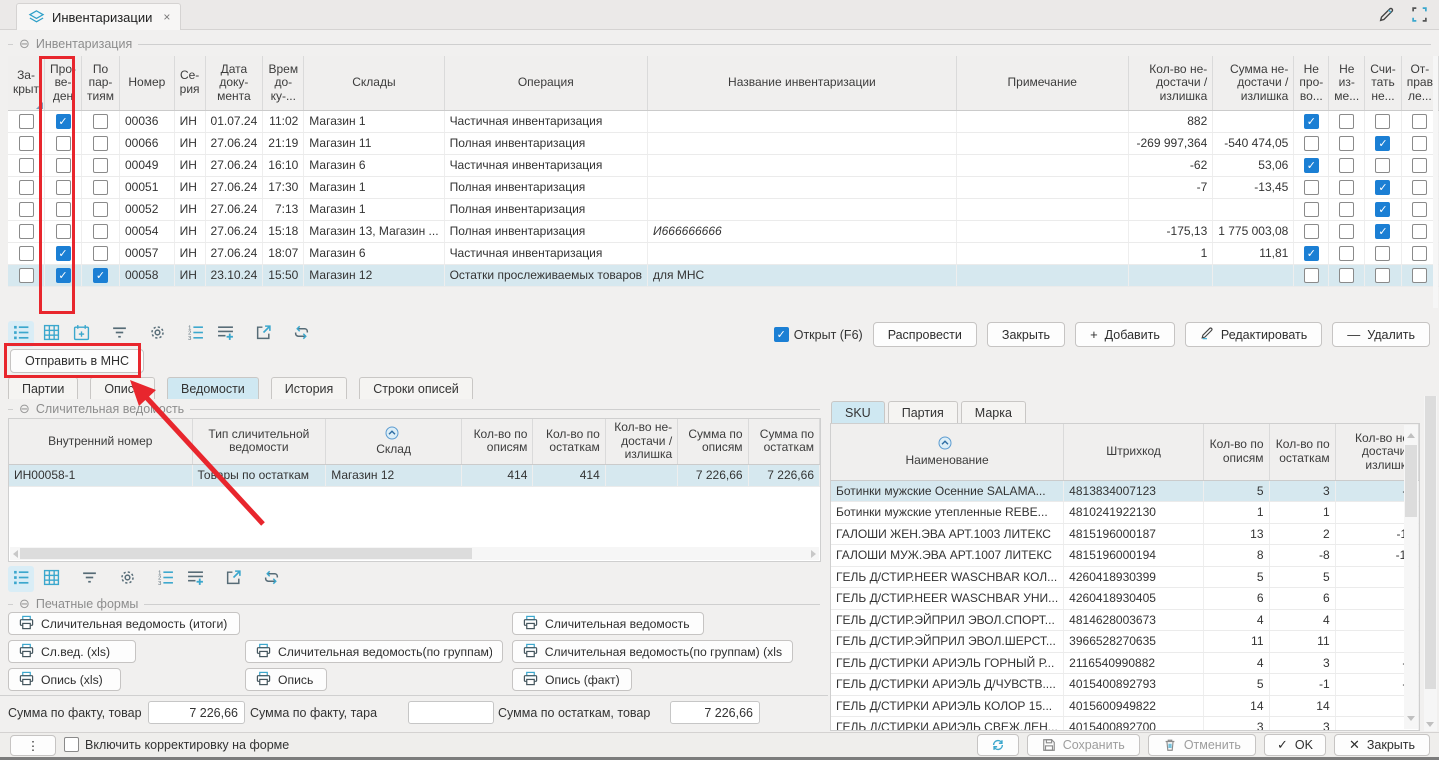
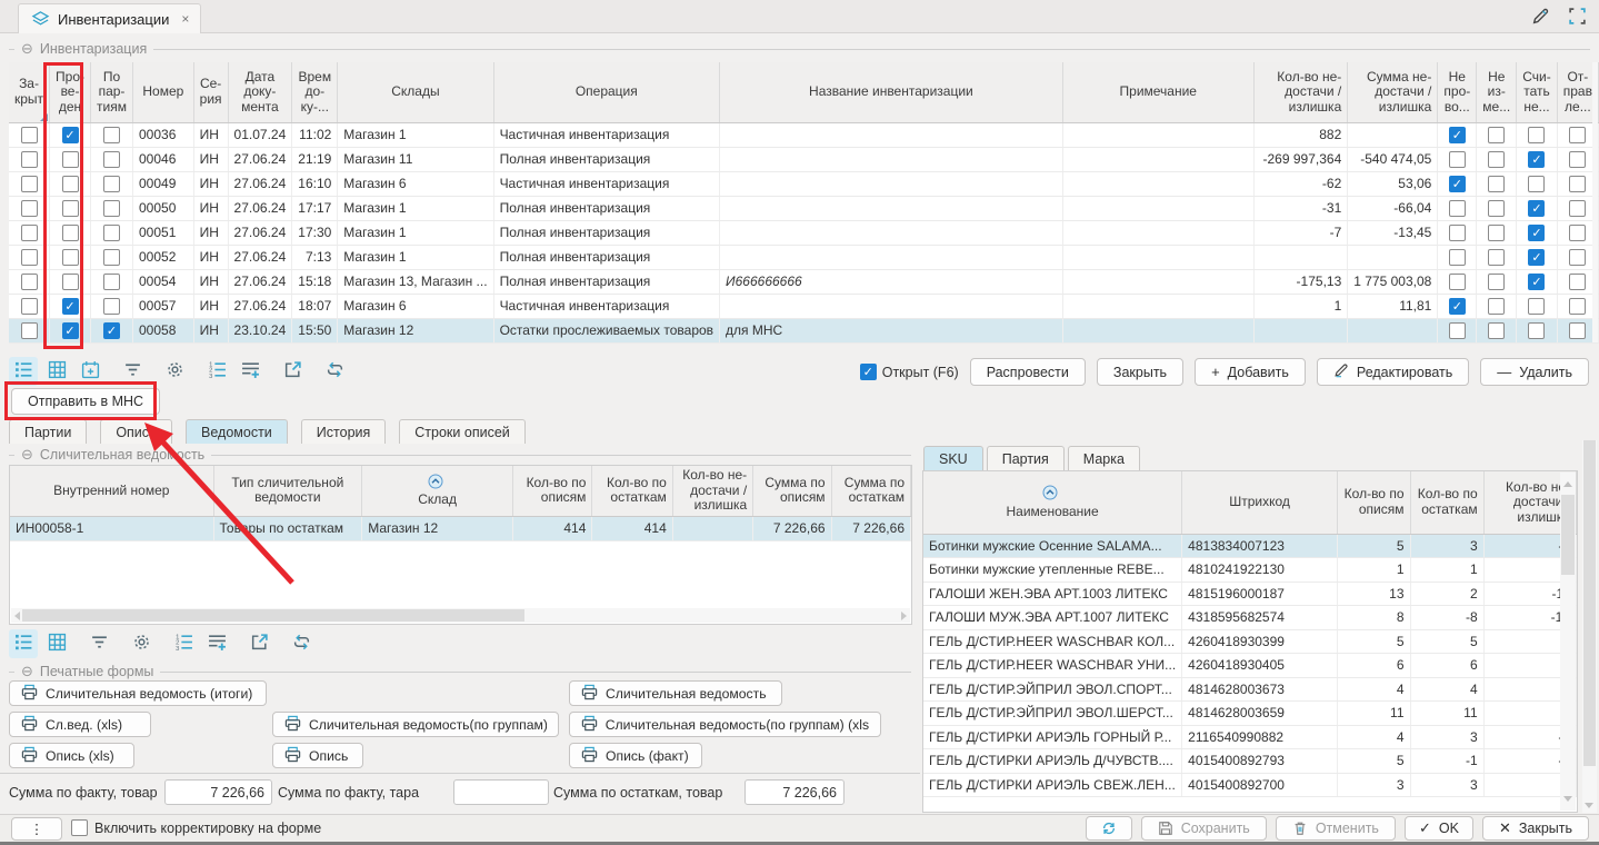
  Инвентаризации
  ×
  ⊖
  Инвентаризация
  За-крыт	Про-ве-ден	Попар-тиям	Номер	Се-рия	Датадоку-мента	Времдо-ку-...	Склады	Операция	Название инвентаризации	Примечание	Кол-во не-достачи /излишка	Сумма не-достачи /излишка	Непро-во...	Неиз-ме...	Счи-татьне...	От-правле...
  	✓		00036	ИН	01.07.24	11:02	Магазин 1	Частичная инвентаризация			882		✓
- 			00066	ИН	27.06.24	21:19	Магазин 11	Полная инвентаризация			-269 997,364	-540 474,05			✓
+ 			00046	ИН	27.06.24	21:19	Магазин 11	Полная инвентаризация			-269 997,364	-540 474,05			✓
  			00049	ИН	27.06.24	16:10	Магазин 6	Частичная инвентаризация			-62	53,06	✓
+ 			00050	ИН	27.06.24	17:17	Магазин 1	Полная инвентаризация			-31	-66,04			✓
  			00051	ИН	27.06.24	17:30	Магазин 1	Полная инвентаризация			-7	-13,45			✓
  			00052	ИН	27.06.24	7:13	Магазин 1	Полная инвентаризация							✓
  			00054	ИН	27.06.24	15:18	Магазин 13, Магазин ...	Полная инвентаризация	И666666666		-175,13	1 775 003,08			✓
  	✓		00057	ИН	27.06.24	18:07	Магазин 6	Частичная инвентаризация			1	11,81	✓
  	✓	✓	00058	ИН	23.10.24	15:50	Магазин 12	Остатки прослеживаемых товаров	для МНС
  ✓
  Открыт (F6)
  Распровести
  Закрыть
  +
  Добавить
  Редактировать
  —
  Удалить
  Отправить в МНС
  Партии
  Опис
  Ведомости
  История
  Строки описей
  ⊖
  Сличительная ведоость
  Внутренний номер	Тип сличительнойведомости	Склад	Кол-во поописям	Кол-во поостаткам	Кол-во не-достачи /излишка	Сумма поописям	Сумма поостаткам
  ИН00058-1	Товры по остаткам	Магазин 12	414	414		7 226,66	7 226,66
  ⊖
  Печатные формы
  Сличительная ведомость (итоги)
  Сличительная ведомость
  Сл.вед. (xls)
  Сличительная ведомость(по группам)
  Сличительная ведомость(по группам) (xls
  Опись (xls)
  Опись
  Опись (факт)
  Сумма по факту, товар
  7 226,66
  Сумма по факту, тара
  Сумма по остаткам, товар
  7 226,66
  SKU
  Партия
  Марка
  Наименование	Штрихкод	Кол-во поописям	Кол-во поостаткам	Кол-во ндостачиизлиш
  Ботинки мужские Осенние SALAMA...	4813834007123	5	3
  Ботинки мужские утепленные REBE...	4810241922130	1	1
  ГАЛОШИ ЖЕН.ЭВА АРТ.1003 ЛИТЕКС	4815196000187	13	2	-
- ГАЛОШИ МУЖ.ЭВА АРТ.1007 ЛИТЕКС	4815196000194	8	-8	-1
+ ГАЛОШИ МУЖ.ЭВА АРТ.1007 ЛИТЕКС	4318595682574	8	-8	-1
  ГЕЛЬ Д/СТИР.HEER WASCHBAR КОЛ...	4260418930399	5	5
  ГЕЛЬ Д/СТИР.HEER WASCHBAR УНИ...	4260418930405	6	6
  ГЕЛЬ Д/СТИР.ЭЙПРИЛ ЭВОЛ.СПОРТ...	4814628003673	4	4
- ГЕЛЬ Д/СТИР.ЭЙПРИЛ ЭВОЛ.ШЕРСТ...	3966528270635	11	11
+ ГЕЛЬ Д/СТИР.ЭЙПРИЛ ЭВОЛ.ШЕРСТ...	4814628003659	11	11
  ГЕЛЬ Д/СТИРКИ АРИЭЛЬ ГОРНЫЙ Р...	2116540990882	4	3
  ГЕЛЬ Д/СТИРКИ АРИЭЛЬ Д/ЧУВСТВ....	4015400892793	5	-1
- ГЕЛЬ Д/СТИРКИ АРИЭЛЬ КОЛОР 15...	4015600949822	14	14
  ГЕЛЬ Д/СТИРКИ АРИЭЛЬ СВЕЖ.ЛЕН...	4015400892700	3	3
  ⋮
  Включить корректировку на форме
  Сохранить
  Отменить
  ✓
  OK
  ✕
  Закрыть
